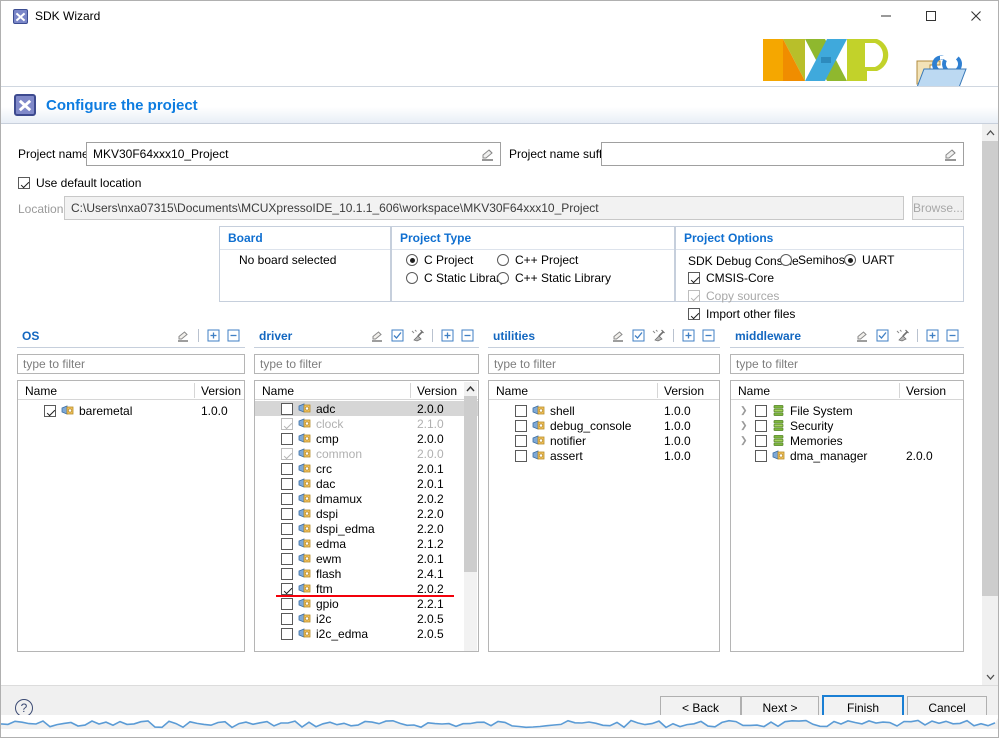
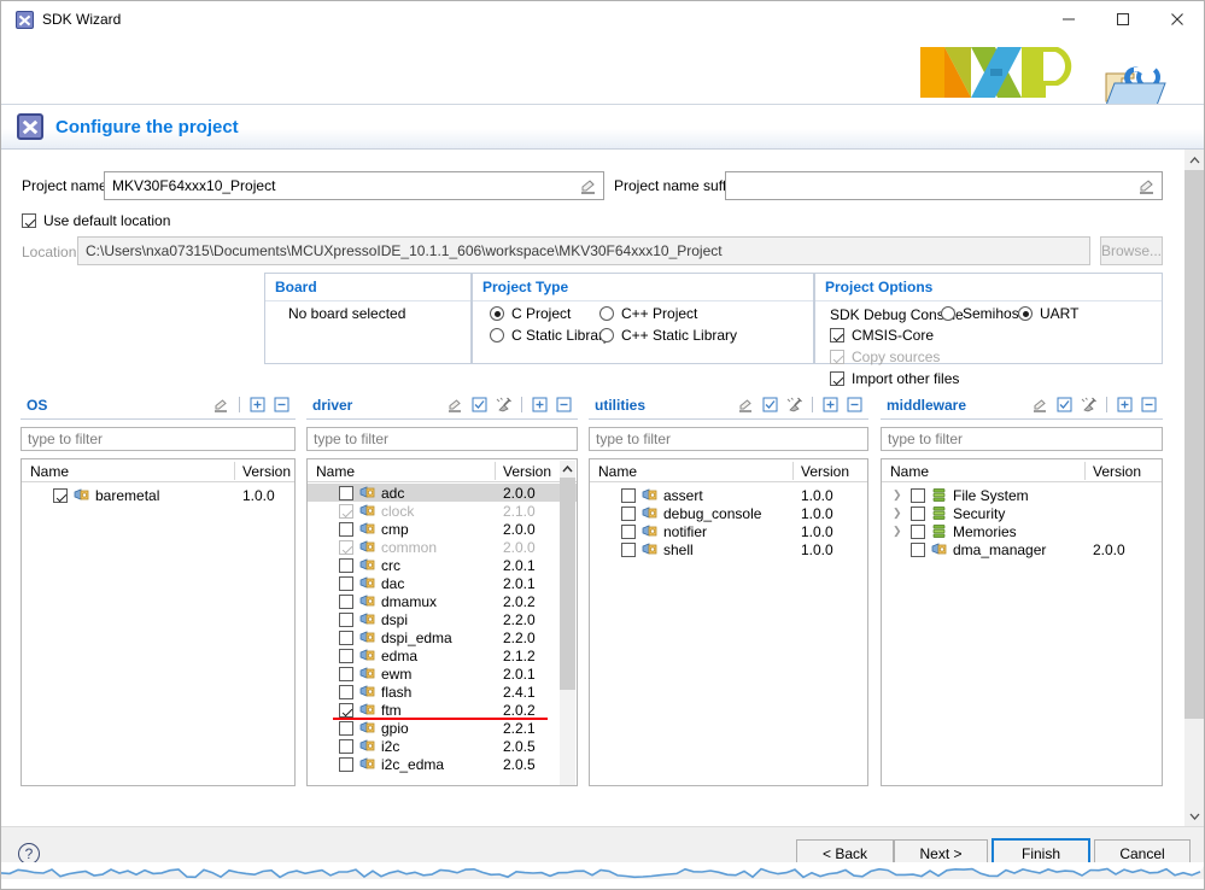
  SDK Wizard
  Configure the project
  Project nam
  MKV30F64xxx10_Project
  Project name suf
  Use default location
  Location
  C:\Users\nxa07315\Documents\MCUXpressoIDE_10.1.1_606\workspace\MKV30F64xxx10_Project
  Browse...
  Board
  No board selected
  Project Type
  C Project
  C++ Project
  C Static Libra
  C++ Static Library
  Project Options
  SDK Debug Cone
  Semihos
  UART
  CMSIS-Core
  Copy sources
  Import other files
  OS
  type to filter
  Name
  Version
  baremetal
  1.0.0
  driver
  type to filter
  Name
  Version
  adc
  2.0.0
  clock
  2.1.0
  cmp
  2.0.0
  common
  2.0.0
  crc
  2.0.1
  dac
  2.0.1
  dmamux
  2.0.2
  dspi
  2.2.0
  dspi_edma
  2.2.0
  edma
  2.1.2
  ewm
  2.0.1
  flash
  2.4.1
  ftm
  2.0.2
  gpio
  2.2.1
  i2c
  2.0.5
  i2c_edma
  2.0.5
  utilities
  type to filter
  Name
  Version
- shell
+ assert
  1.0.0
  debug_console
  1.0.0
  notifier
  1.0.0
- assert
+ shell
  1.0.0
  middleware
  type to filter
  Name
  Version
  ❯
  File System
  ❯
  Security
  ❯
  Memories
  dma_manager
  2.0.0
  ?
  < Back
  Next >
  Finish
  Cancel
